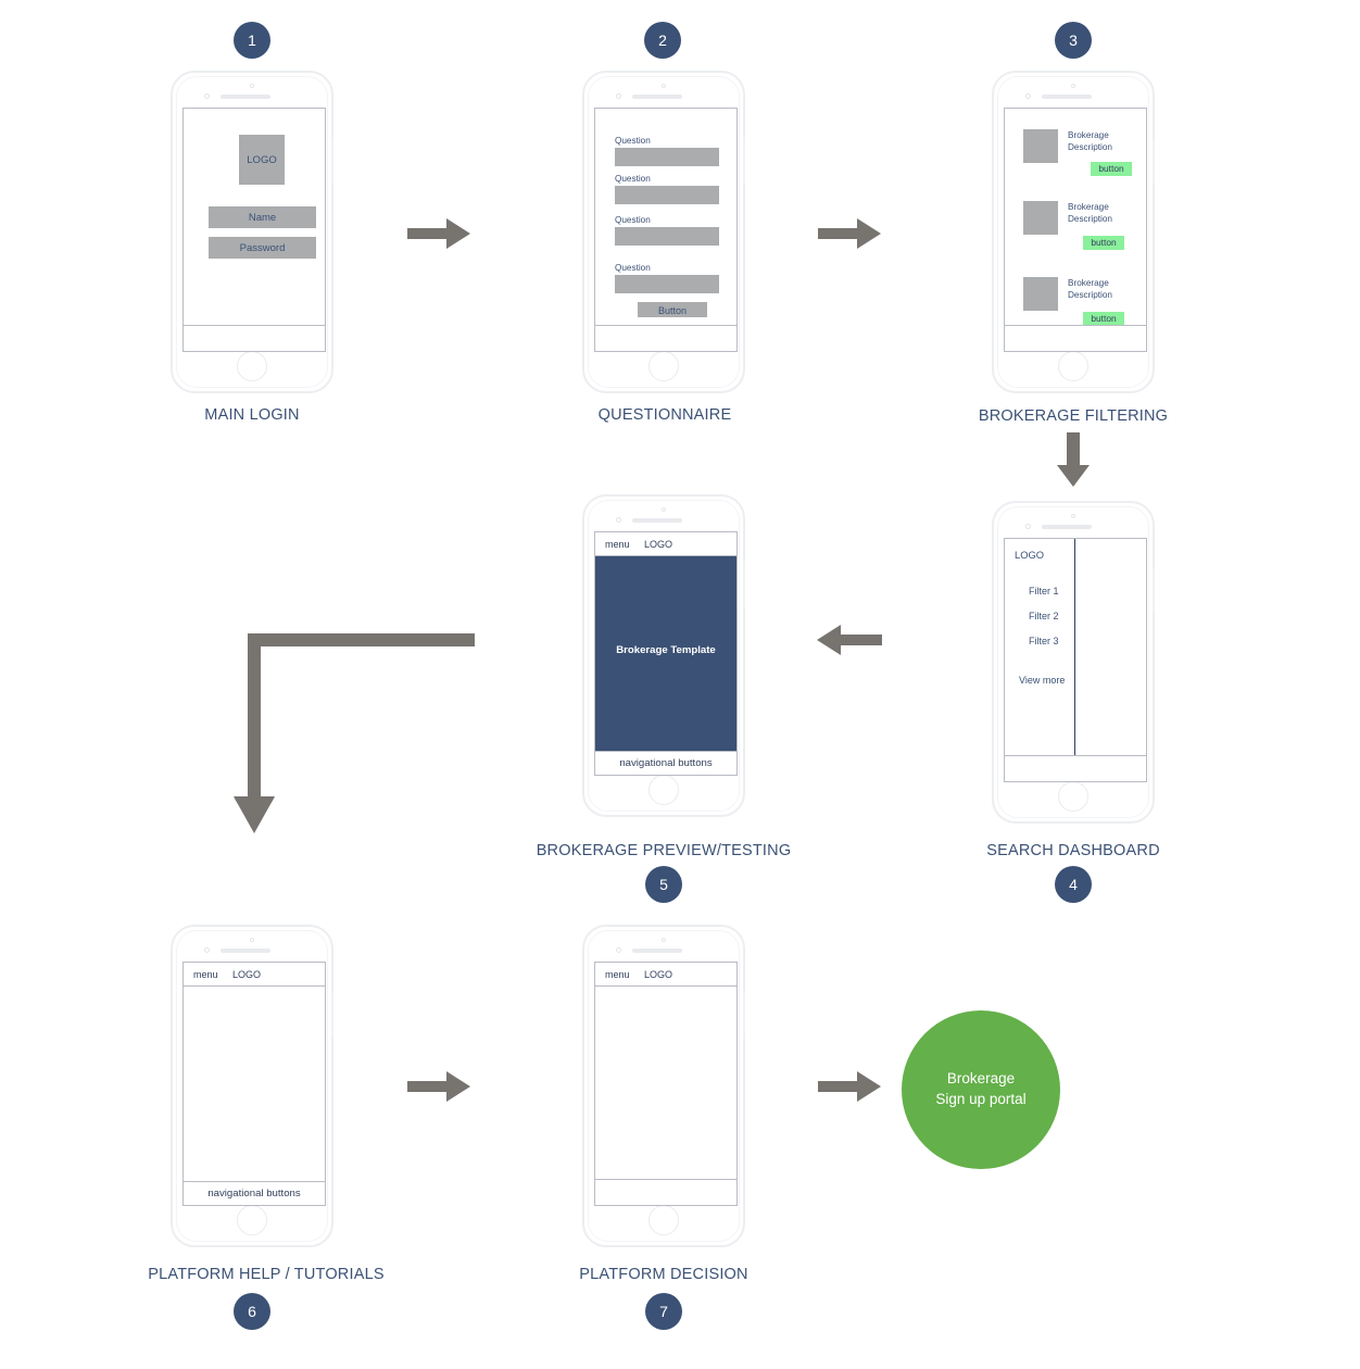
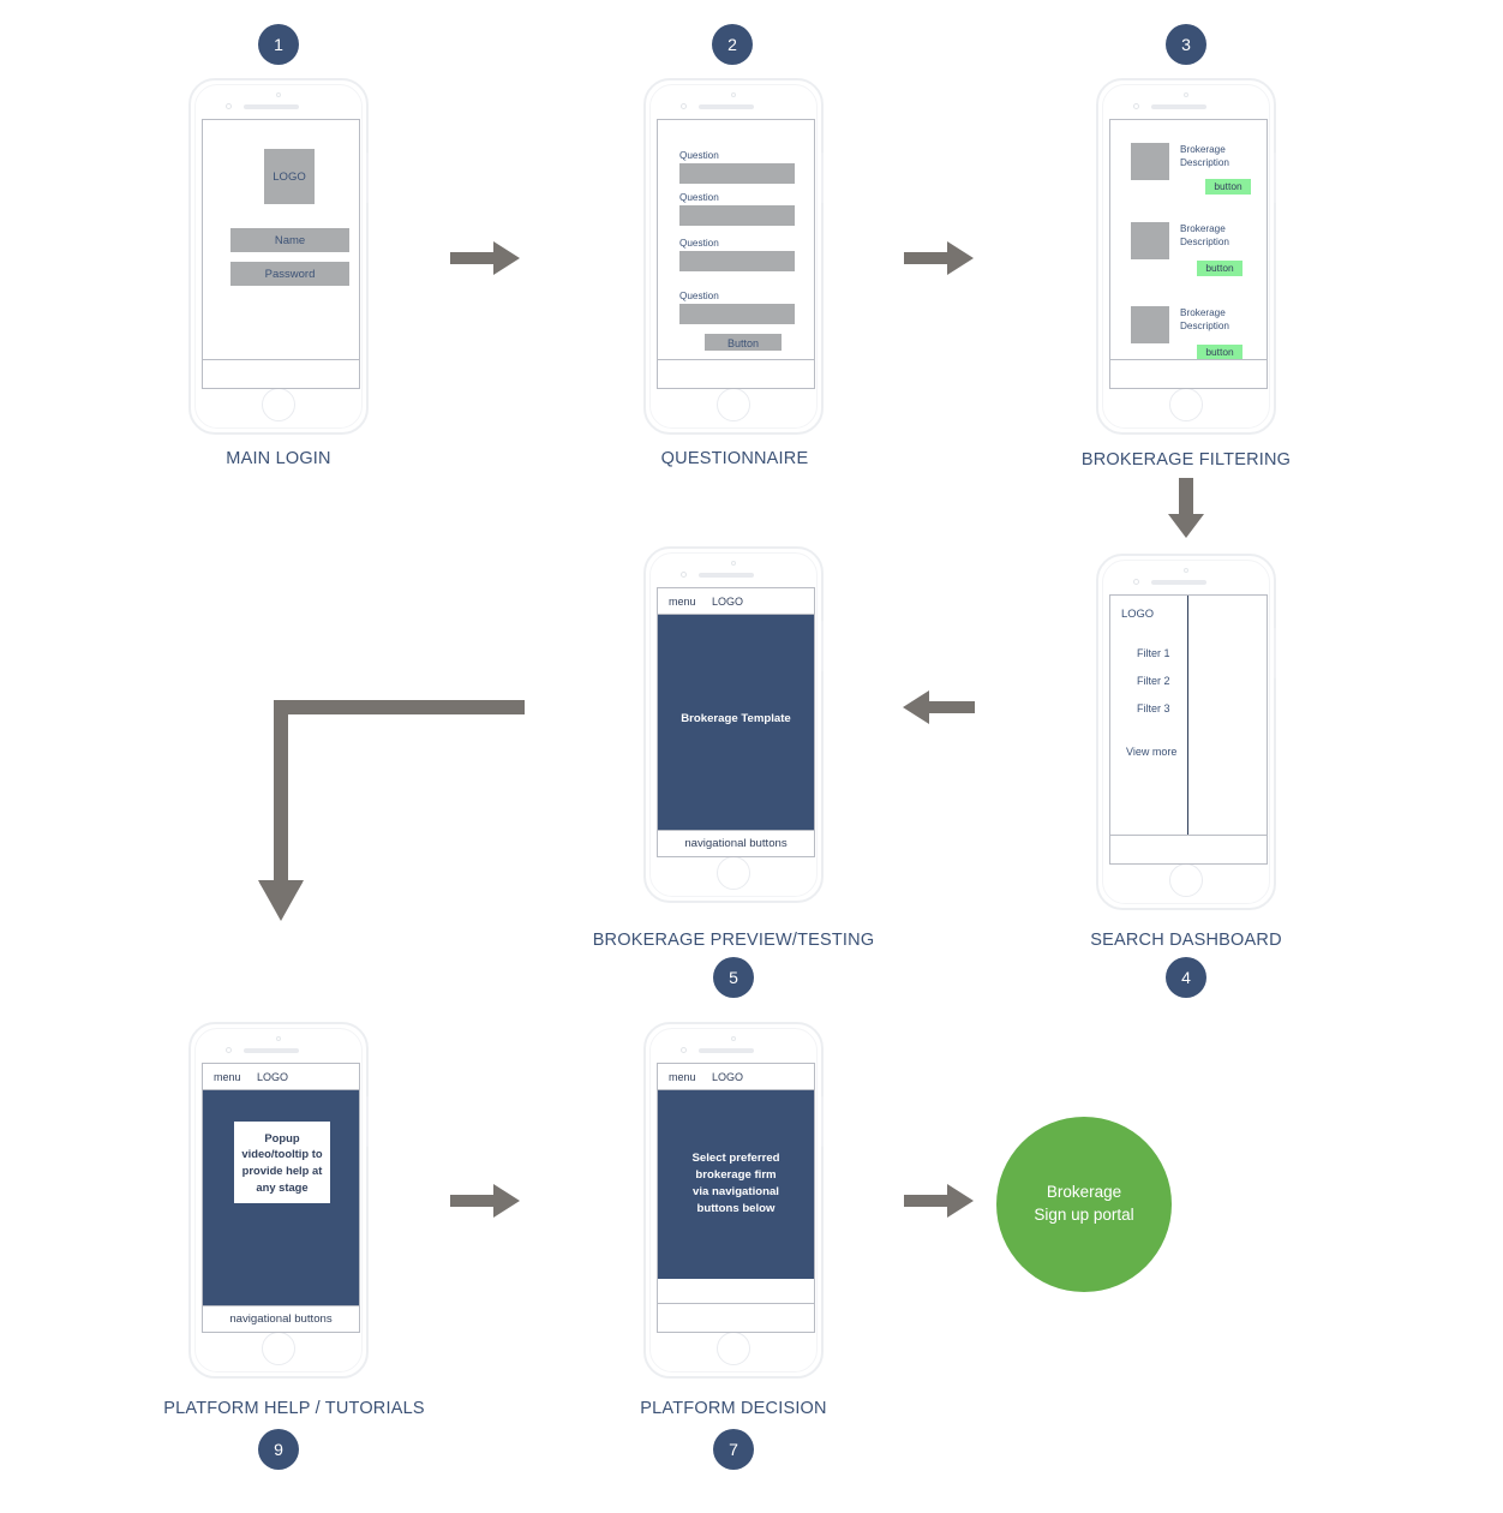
  1
  LOGO
  Name
  Password
  MAIN LOGIN
  2
  Question
  Question
  Question
  Question
  Button
  QUESTIONNAIRE
  3
  Brokerage
  Description
  button
  Brokerage
  Description
  button
  Brokerage
  Description
  button
  BROKERAGE FILTERING
  LOGO
  Filter 1
  Filter 2
  Filter 3
  View more
  SEARCH DASHBOARD
  4
  menu
  LOGO
  Brokerage Template
  navigational buttons
  BROKERAGE PREVIEW/TESTING
  5
  menu
  LOGO
+ Popup
+ video/tooltip to
+ provide help at
+ any stage
  navigational buttons
  PLATFORM HELP / TUTORIALS
- 6
+ 9
  menu
  LOGO
+ Select preferred
+ brokerage firm
+ via navigational
+ buttons below
  PLATFORM DECISION
  7
  Brokerage
  Sign up portal
